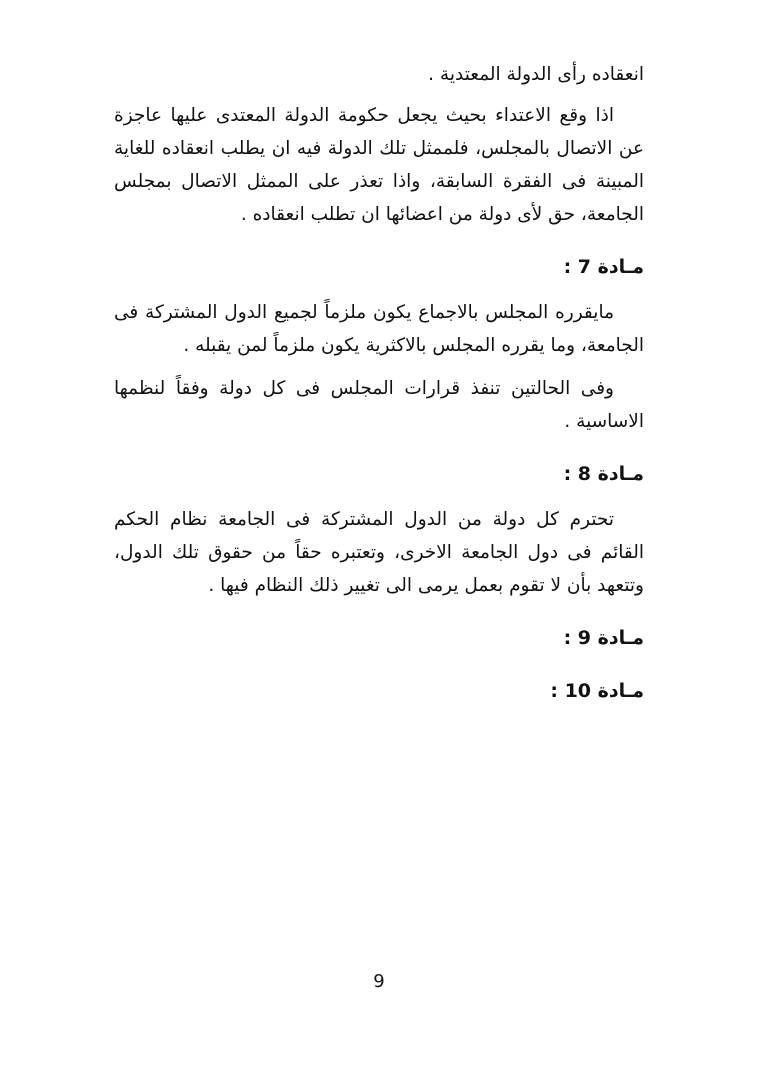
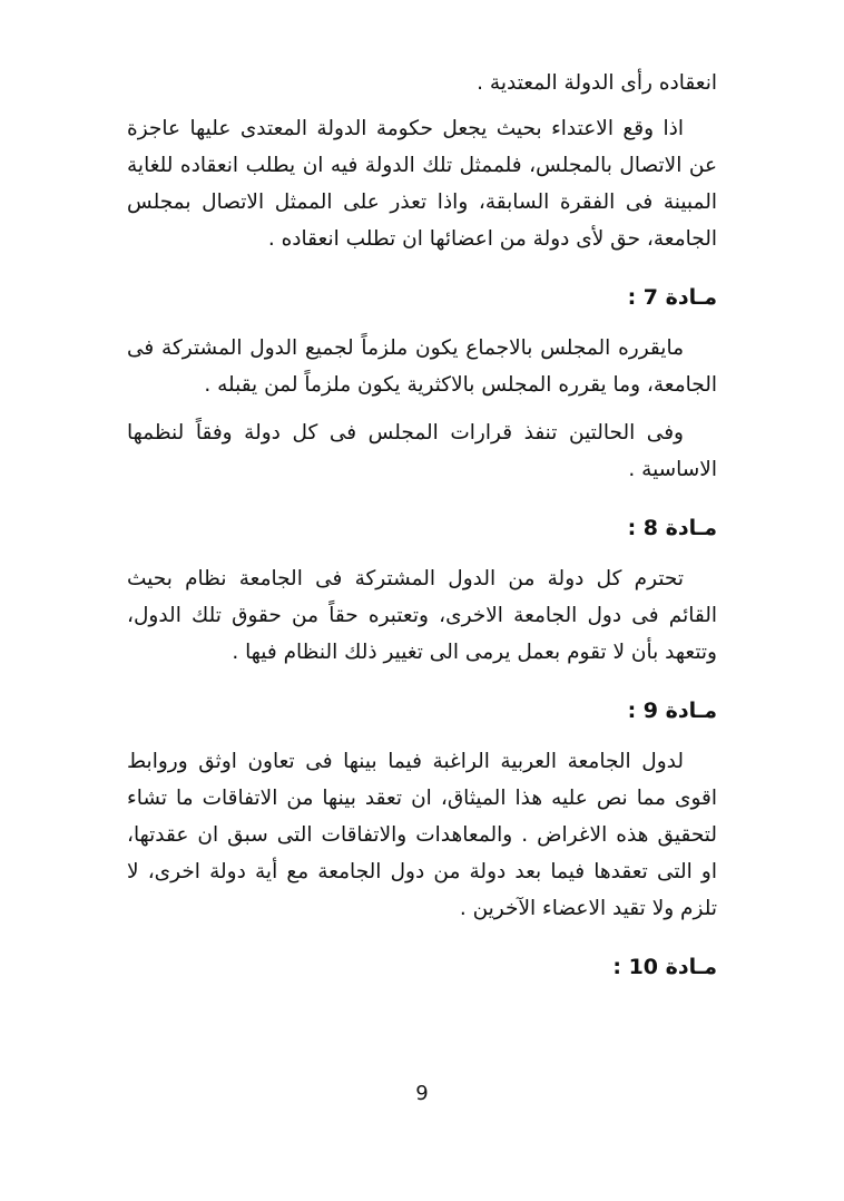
  انعقاده رأى الدولة المعتدية .
  اذا وقع الاعتداء بحيث يجعل حكومة الدولة المعتدى عليها عاجزة عن الاتصال بالمجلس، فلممثل تلك الدولة فيه ان يطلب انعقاده للغاية المبينة فى الفقرة السابقة، واذا تعذر على الممثل الاتصال بمجلس الجامعة، حق لأى دولة من اعضائها ان تطلب انعقاده .
  مـادة 7 :
  مايقرره المجلس بالاجماع يكون ملزماً لجميع الدول المشتركة فى الجامعة، وما يقرره المجلس بالاكثرية يكون ملزماً لمن يقبله .
  وفى الحالتين تنفذ قرارات المجلس فى كل دولة وفقاً لنظمها الاساسية .
  مـادة 8 :
- تحترم كل دولة من الدول المشتركة فى الجامعة نظام الحكم القائم فى دول الجامعة الاخرى، وتعتبره حقاً من حقوق تلك الدول، وتتعهد بأن لا تقوم بعمل يرمى الى تغيير ذلك النظام فيها .
+ تحترم كل دولة من الدول المشتركة فى الجامعة نظام بحيث القائم فى دول الجامعة الاخرى، وتعتبره حقاً من حقوق تلك الدول، وتتعهد بأن لا تقوم بعمل يرمى الى تغيير ذلك النظام فيها .
  مـادة 9 :
+ لدول الجامعة العربية الراغبة فيما بينها فى تعاون اوثق وروابط اقوى مما نص عليه هذا الميثاق، ان تعقد بينها من الاتفاقات ما تشاء لتحقيق هذه الاغراض . والمعاهدات والاتفاقات التى سبق ان عقدتها، او التى تعقدها فيما بعد دولة من دول الجامعة مع أية دولة اخرى، لا تلزم ولا تقيد الاعضاء الآخرين .
  مـادة 10 :
  9
